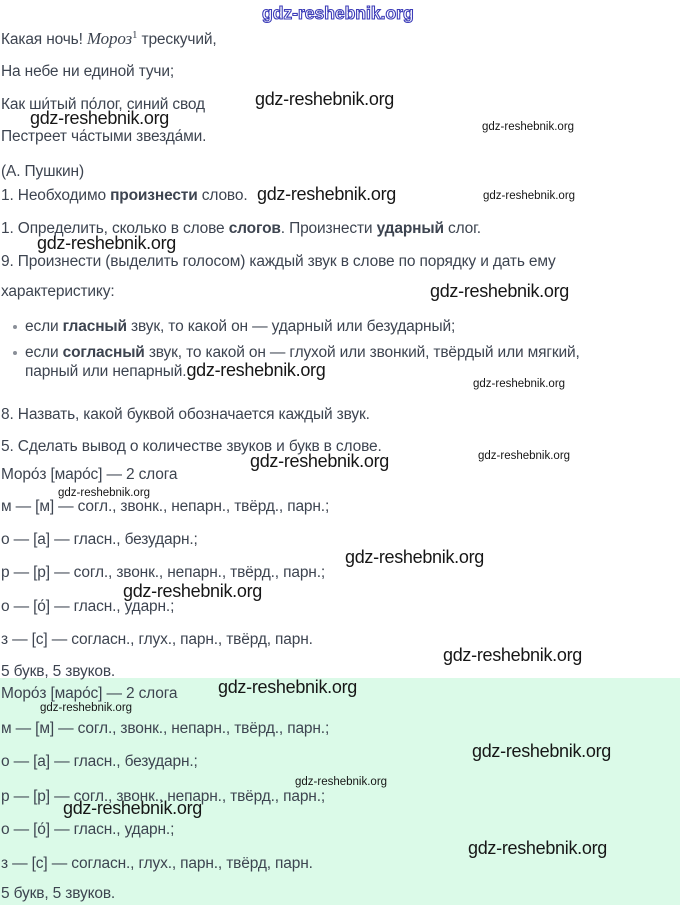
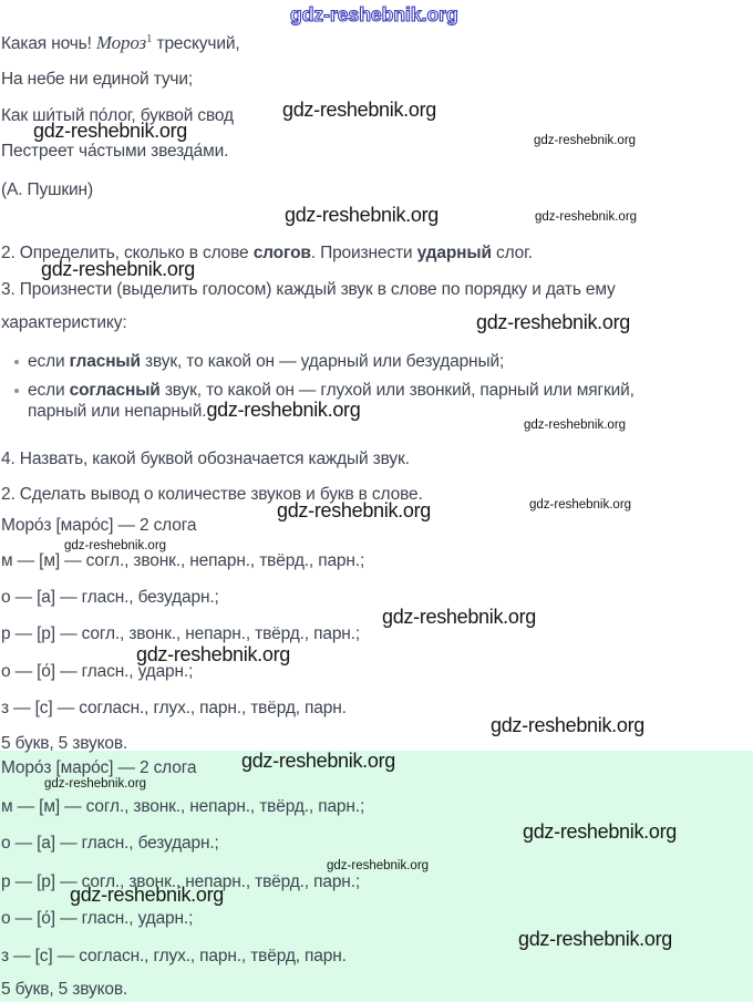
  gdz-reshebnik.org
  gdz-reshebnik.org
  gdz-reshebnik.org
  gdz-reshebnik.org
  gdz-reshebnik.org
  gdz-reshebnik.org
  gdz-reshebnik.org
  gdz-reshebnik.org
  gdz-reshebnik.org
  gdz-reshebnik.org
  gdz-reshebnik.org
  gdz-reshebnik.org
  gdz-reshebnik.org
  gdz-reshebnik.org
  gdz-reshebnik.org
  gdz-reshebnik.org
  gdz-reshebnik.org
  gdz-reshebnik.org
  gdz-reshebnik.org
  gdz-reshebnik.org
  gdz-reshebnik.org
  Какая ночь! Мороз1 трескучий,
  На небе ни единой тучи;
- Как ши́тый по́лог, синий свод
+ Как ши́тый по́лог, буквой свод
  Пестреет ча́стыми звезда́ми.
  (А. Пушкин)
- 1. Необходимо произнести слово.
- 1. Определить, сколько в слове слогов. Произнести ударный слог.
+ 2. Определить, сколько в слове слогов. Произнести ударный слог.
- 9. Произнести (выделить голосом) каждый звук в слове по порядку и дать ему
+ 3. Произнести (выделить голосом) каждый звук в слове по порядку и дать ему
  характеристику:
  если гласный звук, то какой он — ударный или безударный;
- если согласный звук, то какой он — глухой или звонкий, твёрдый или мягкий,
+ если согласный звук, то какой он — глухой или звонкий, парный или мягкий,
  парный или непарный.gdz-reshebnik.org
- 8. Назвать, какой буквой обозначается каждый звук.
+ 4. Назвать, какой буквой обозначается каждый звук.
- 5. Сделать вывод о количестве звуков и букв в слове.
+ 2. Сделать вывод о количестве звуков и букв в слове.
  Моро́з [маро́с] — 2 слога
  м — [м] — согл., звонк., непарн., твёрд., парн.;
  о — [а] — гласн., безударн.;
  р — [р] — согл., звонк., непарн., твёрд., парн.;
  о — [о́] — гласн., ударн.;
  з — [с] — согласн., глух., парн., твёрд, парн.
  5 букв, 5 звуков.
  Моро́з [маро́с] — 2 слога
  м — [м] — согл., звонк., непарн., твёрд., парн.;
  о — [а] — гласн., безударн.;
  р — [р] — согл., звонк., непарн., твёрд., парн.;
  о — [о́] — гласн., ударн.;
  з — [с] — согласн., глух., парн., твёрд, парн.
  5 букв, 5 звуков.
